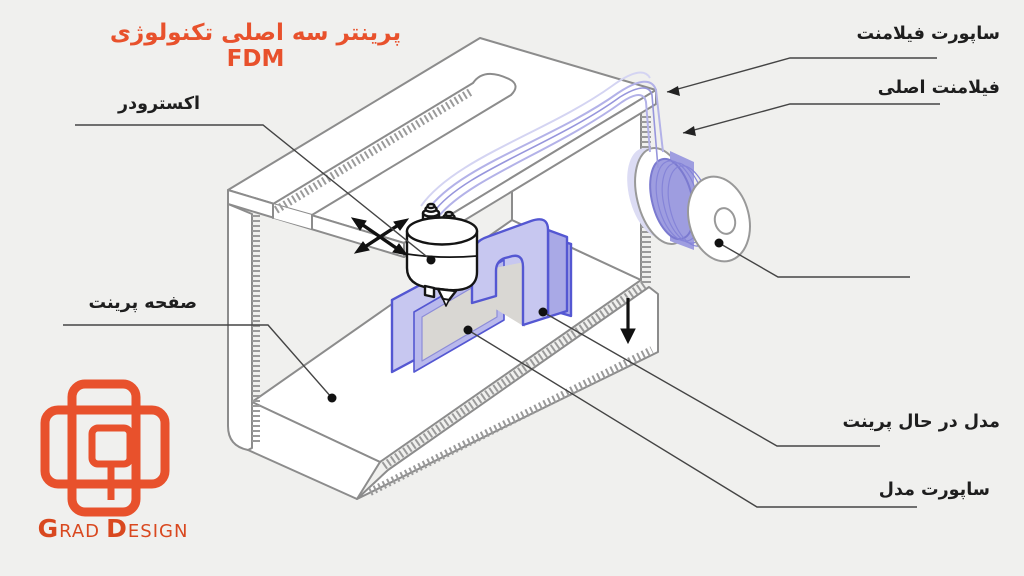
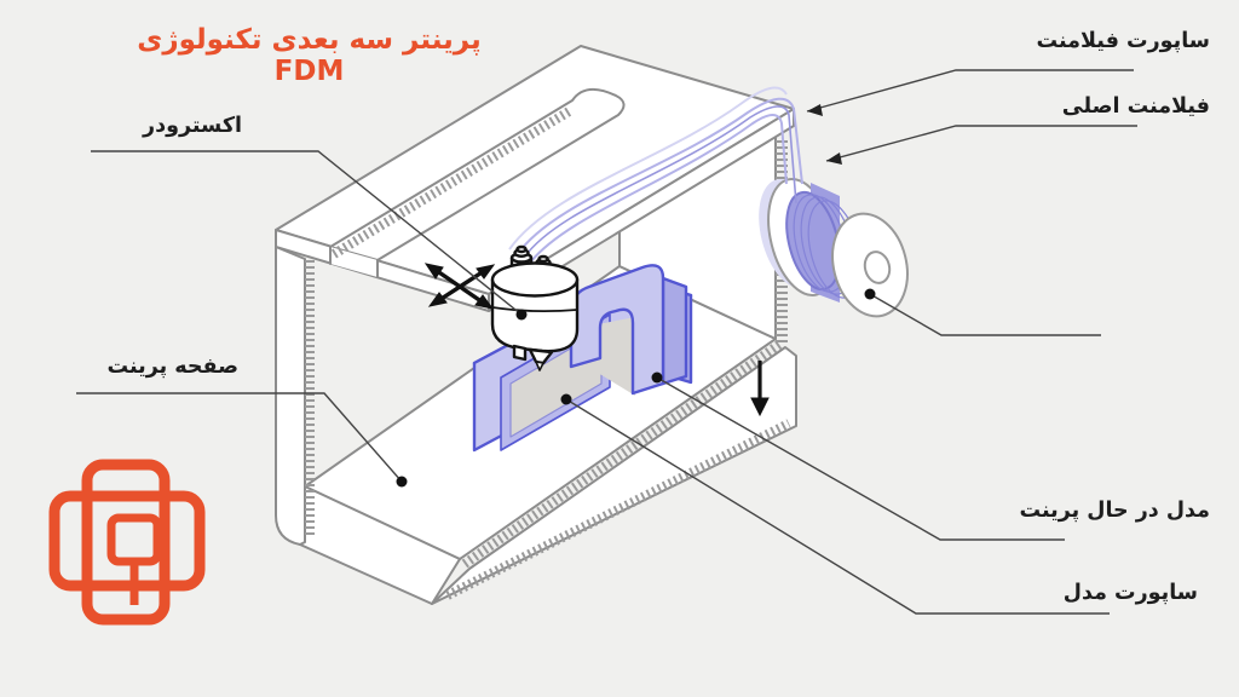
- پرینتر سه اصلی تکنولوژی FDM
+ پرینتر سه بعدی تکنولوژی FDM
  ساپورت فیلامنت
  فیلامنت اصلی
  مدل در حال پرینت
  ساپورت مدل
  اکسترودر
  صفحه پرینت
- GRAD DESIGN
